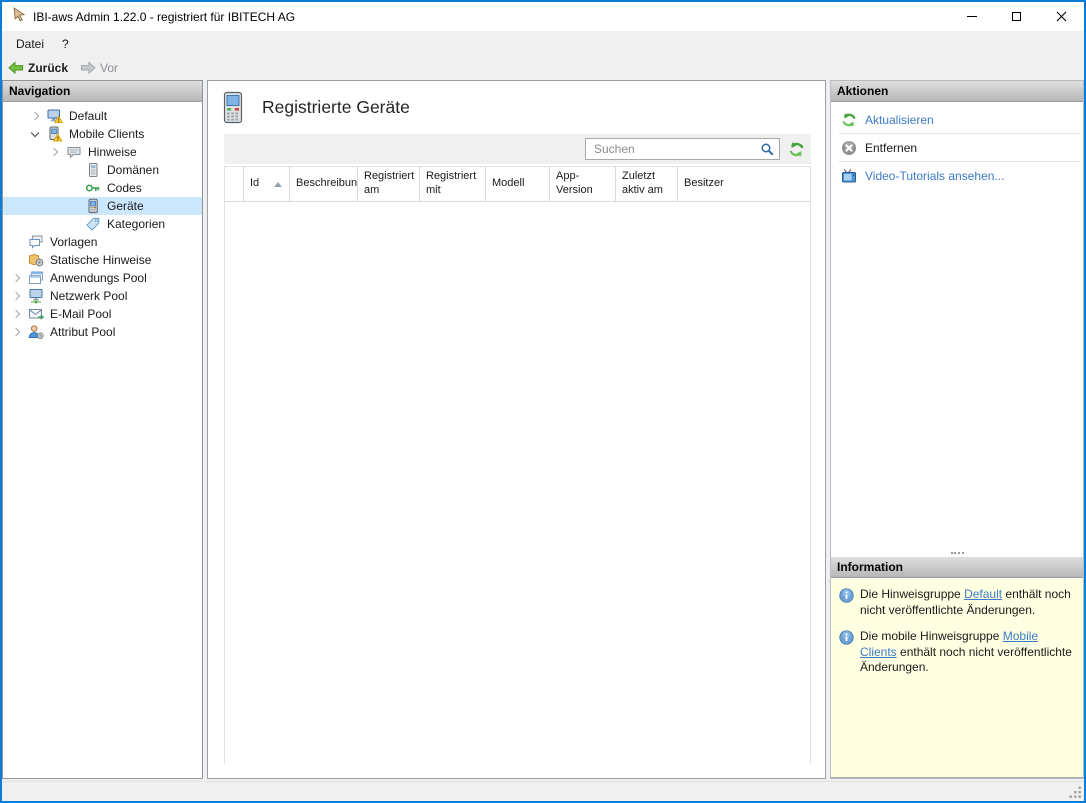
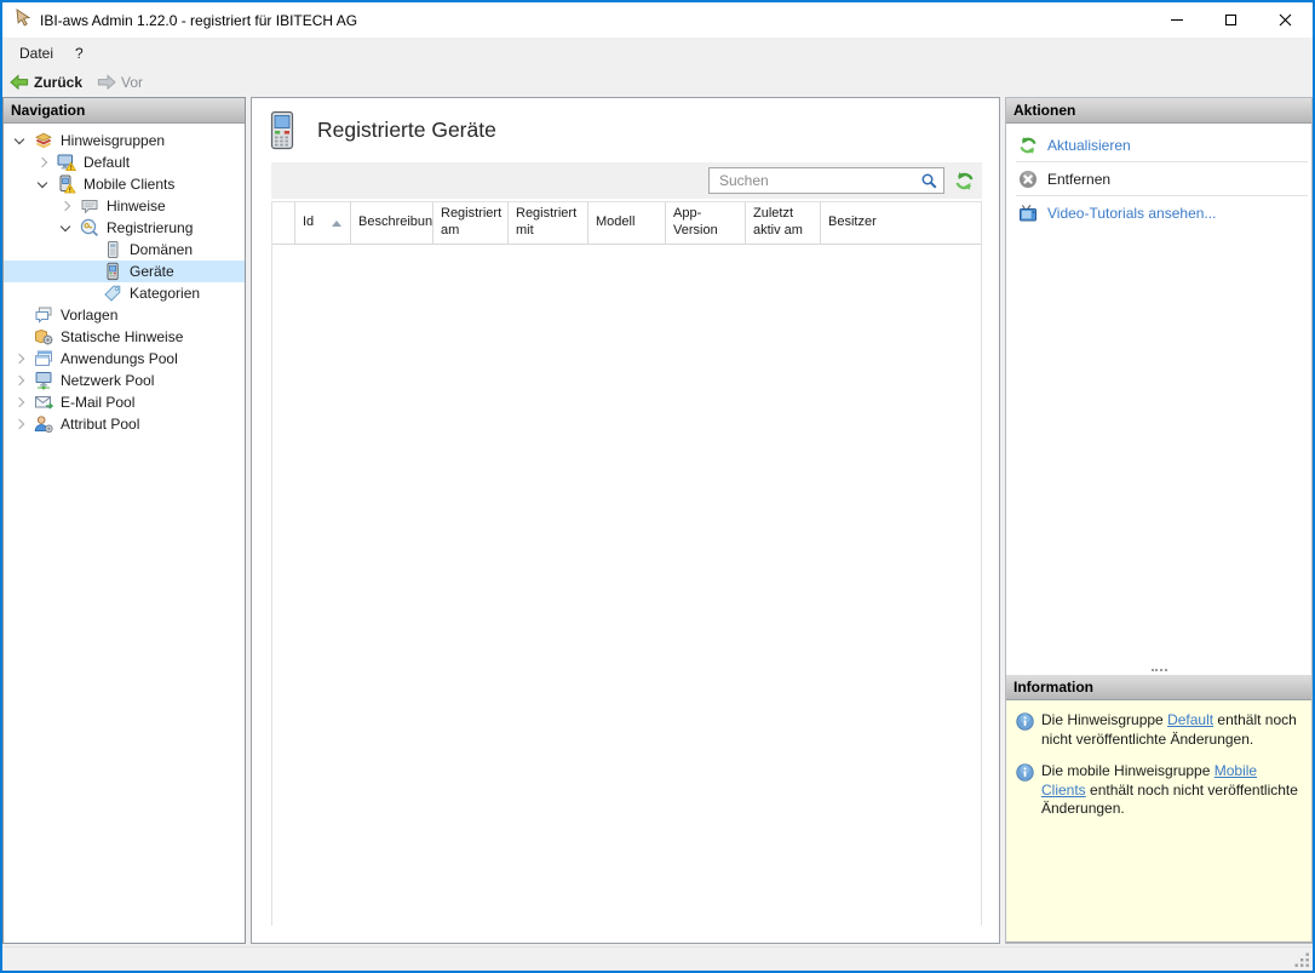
  IBI-aws Admin 1.22.0 - registriert für IBITECH AG
  Datei
  ?
  Zurück
  Vor
  Navigation
+ Hinweisgruppen
  Default
  Mobile Clients
  Hinweise
+ Registrierung
  Domänen
- Codes
  Geräte
  Kategorien
  Vorlagen
  Statische Hinweise
  Anwendungs Pool
  Netzwerk Pool
  E-Mail Pool
  Attribut Pool
  Registrierte Geräte
  Suchen
  Id
  Beschreibun
  Registriert am
  Registriert mit
  Modell
  App-Version
  Zuletzt aktiv am
  Besitzer
  Aktionen
  Aktualisieren
  Entfernen
  Video-Tutorials ansehen...
  Information
  Die Hinweisgruppe Default enthält noch nicht veröffentlichte Änderungen.
  Die mobile Hinweisgruppe Mobile Clients enthält noch nicht veröffentlichte Änderungen.
